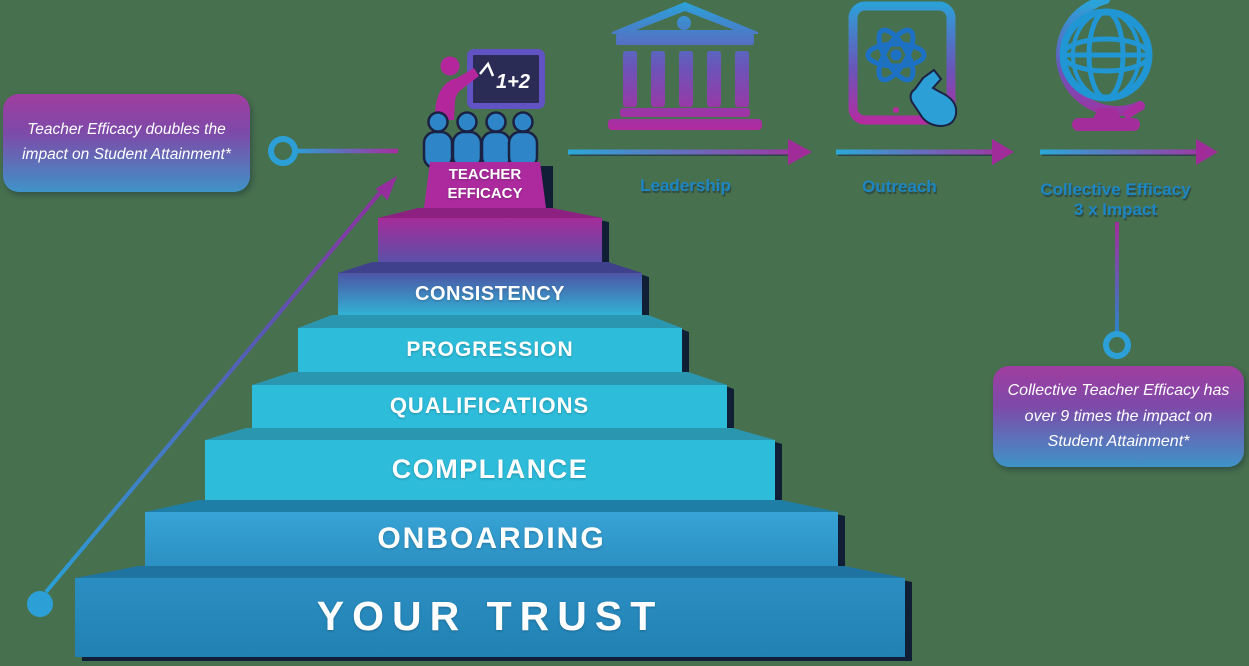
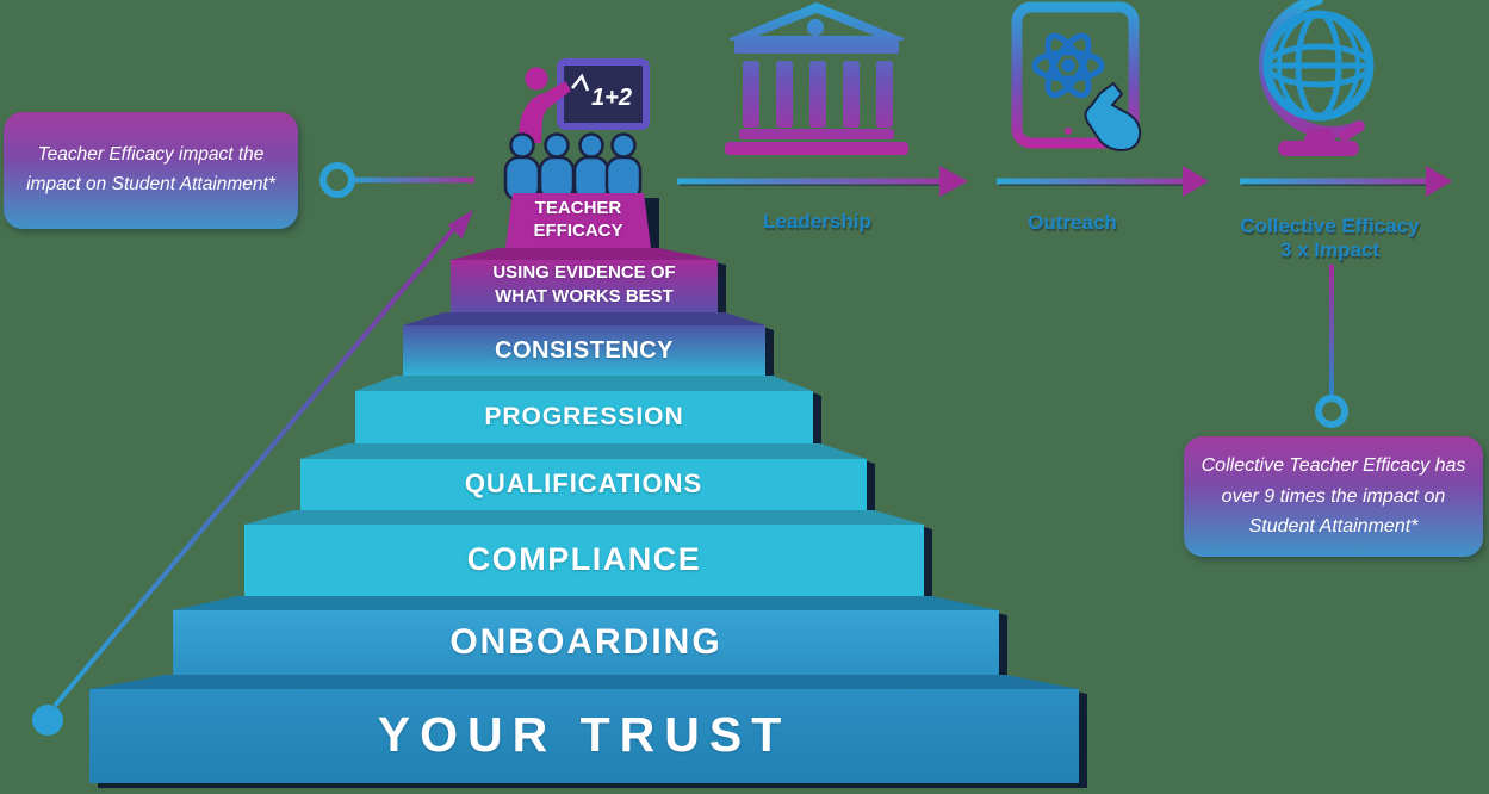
  1+2
  TEACHER EFFICACY
+ USING EVIDENCE OF WHAT WORKS BEST
  CONSISTENCY
  PROGRESSION
  QUALIFICATIONS
  COMPLIANCE
  ONBOARDING
  YOUR TRUST
  Leadership
  Outreach
  Collective Efficacy
  3 x Impact
- Teacher Efficacy doubles the impact on Student Attainment*
+ Teacher Efficacy impact the impact on Student Attainment*
  Collective Teacher Efficacy has over 9 times the impact on Student Attainment*
